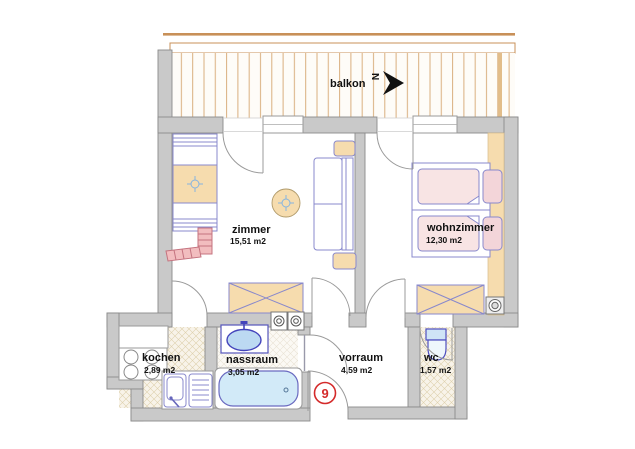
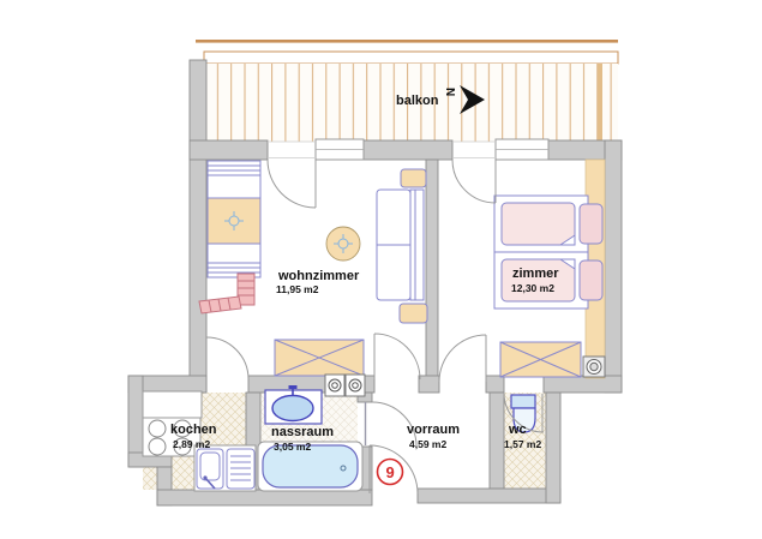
  balkon
- zimmer
+ wohnzimmer
- 15,51 m2
+ 11,95 m2
- wohnzimmer
+ zimmer
  12,30 m2
  kochen
  2,89 m2
  nassraum
  3,05 m2
  vorraum
  4,59 m2
  wc
  1,57 m2
  9
